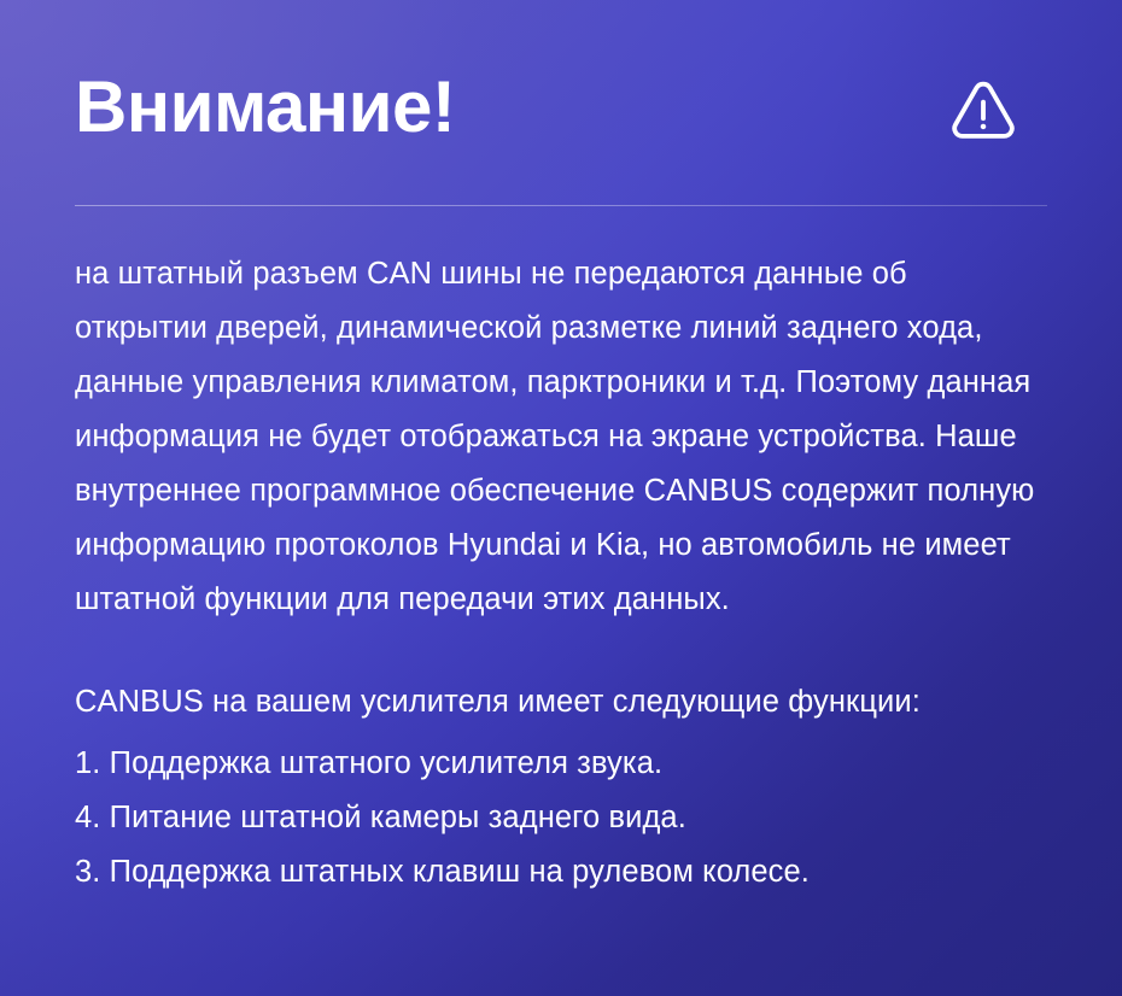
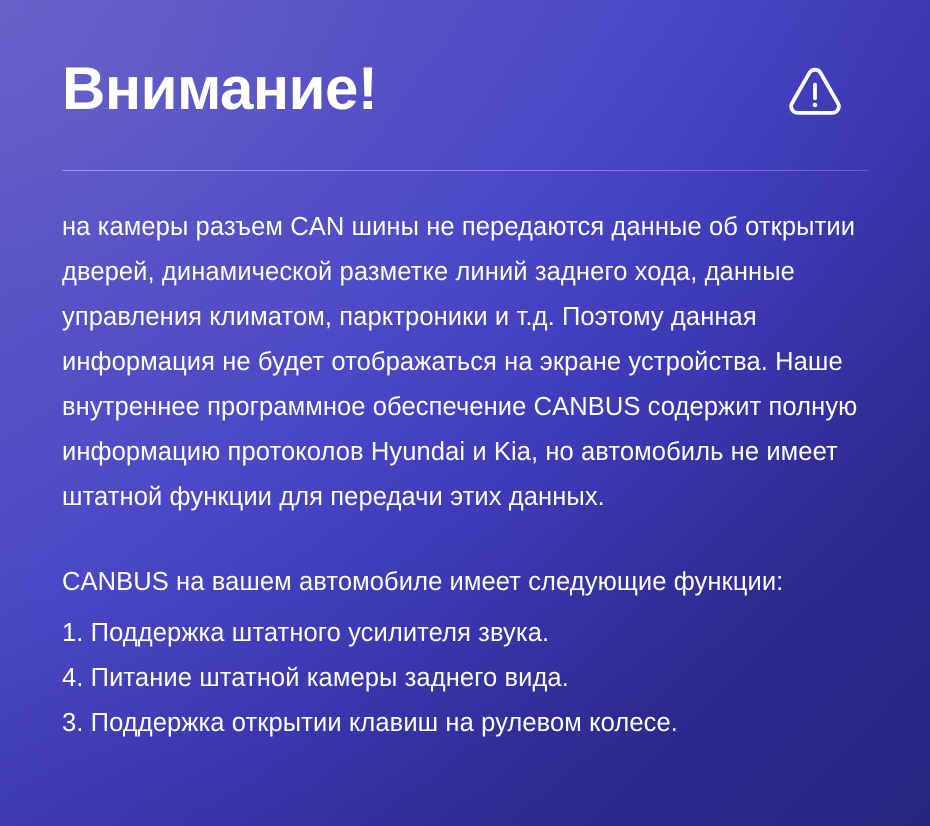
  Внимание!
- на штатный разъем CAN шины не передаются данные об открытии дверей, динамической разметке линий заднего хода, данные управления климатом, парктроники и т.д. Поэтому данная информация не будет отображаться на экране устройства. Наше внутреннее программное обеспечение CANBUS содержит полную информацию протоколов Hyundai и Kia, но автомобиль не имеет штатной функции для передачи этих данных.
+ на камеры разъем CAN шины не передаются данные об открытии дверей, динамической разметке линий заднего хода, данные управления климатом, парктроники и т.д. Поэтому данная информация не будет отображаться на экране устройства. Наше внутреннее программное обеспечение CANBUS содержит полную информацию протоколов Hyundai и Kia, но автомобиль не имеет штатной функции для передачи этих данных.
- CANBUS на вашем усилителя имеет следующие функции:
+ CANBUS на вашем автомобиле имеет следующие функции:
  1. Поддержка штатного усилителя звука.
  4. Питание штатной камеры заднего вида.
- 3. Поддержка штатных клавиш на рулевом колесе.
+ 3. Поддержка открытии клавиш на рулевом колесе.
